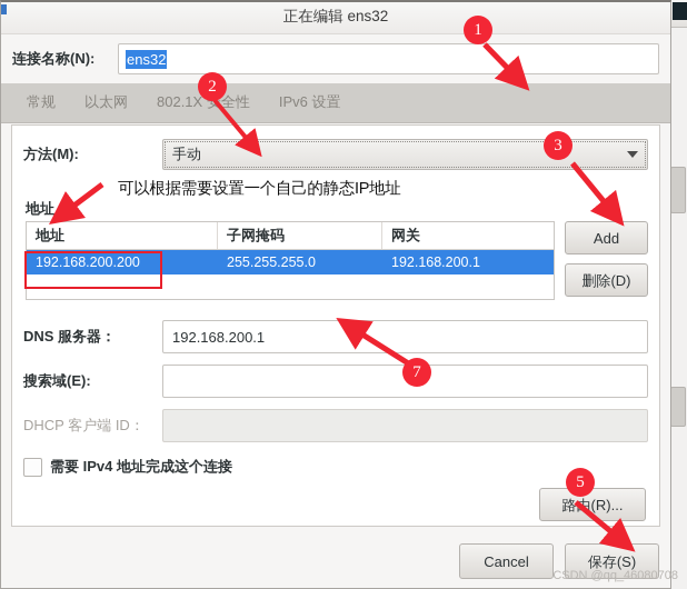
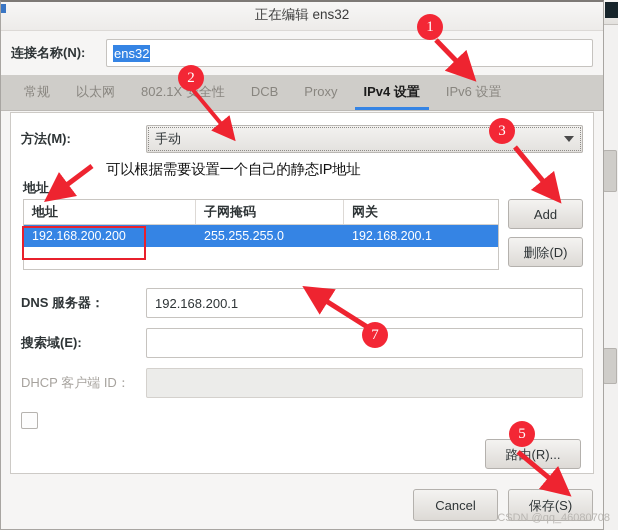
  正在编辑 ens32
  连接名称(N):
  ens32
  常规
  以太网
  802.1X全性
+ DCB
+ Proxy
+ IPv4 设置
  IPv6 设置
  方法(M):
  手动
  可以根据需要设置一个自己的静态IP地址
  地址
  地址
  子网掩码
  网关
  192.168.200.200
  255.255.255.0
  192.168.200.1
  Add
  删除(D)
  DNS 服务器：
  192.168.200.1
  搜索域(E):
  DHCP 客户端 ID：
- 需要 IPv4 地址完成这个连接
  路由(R)...
  Cancel
  保存(S)
  1
  2
  3
  7
  5
  CSDN @qq_46080708
